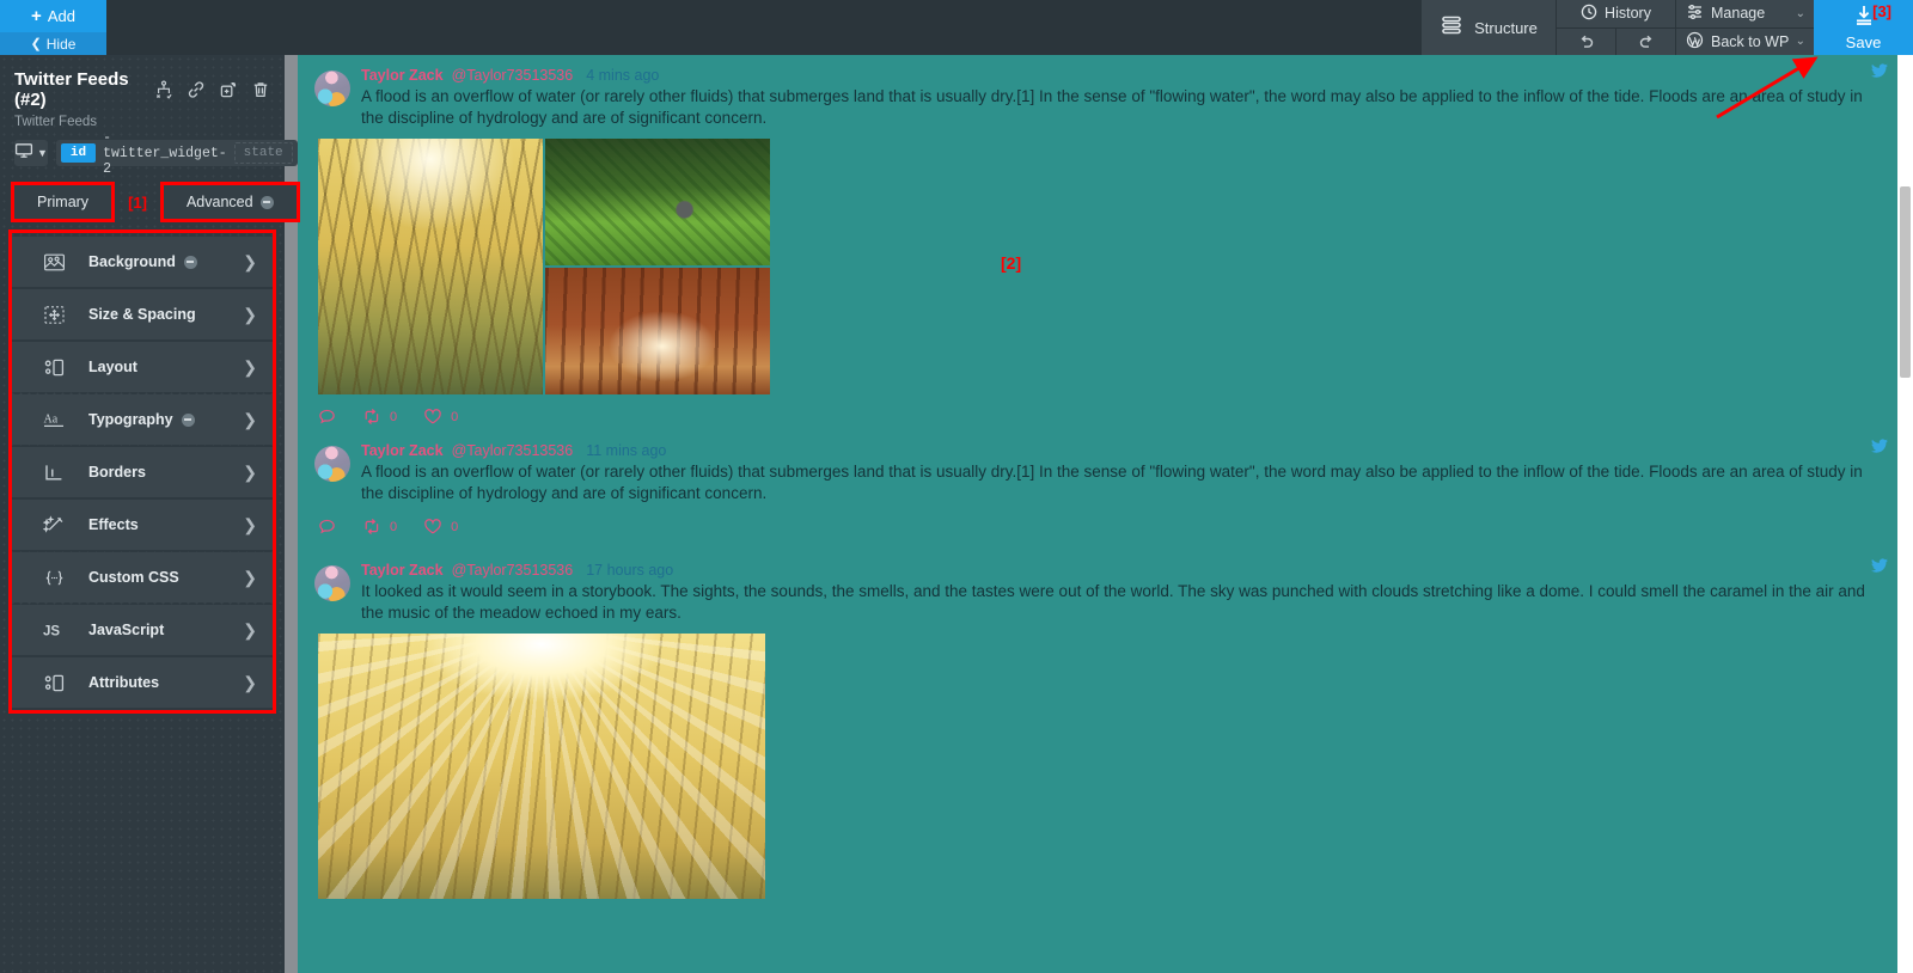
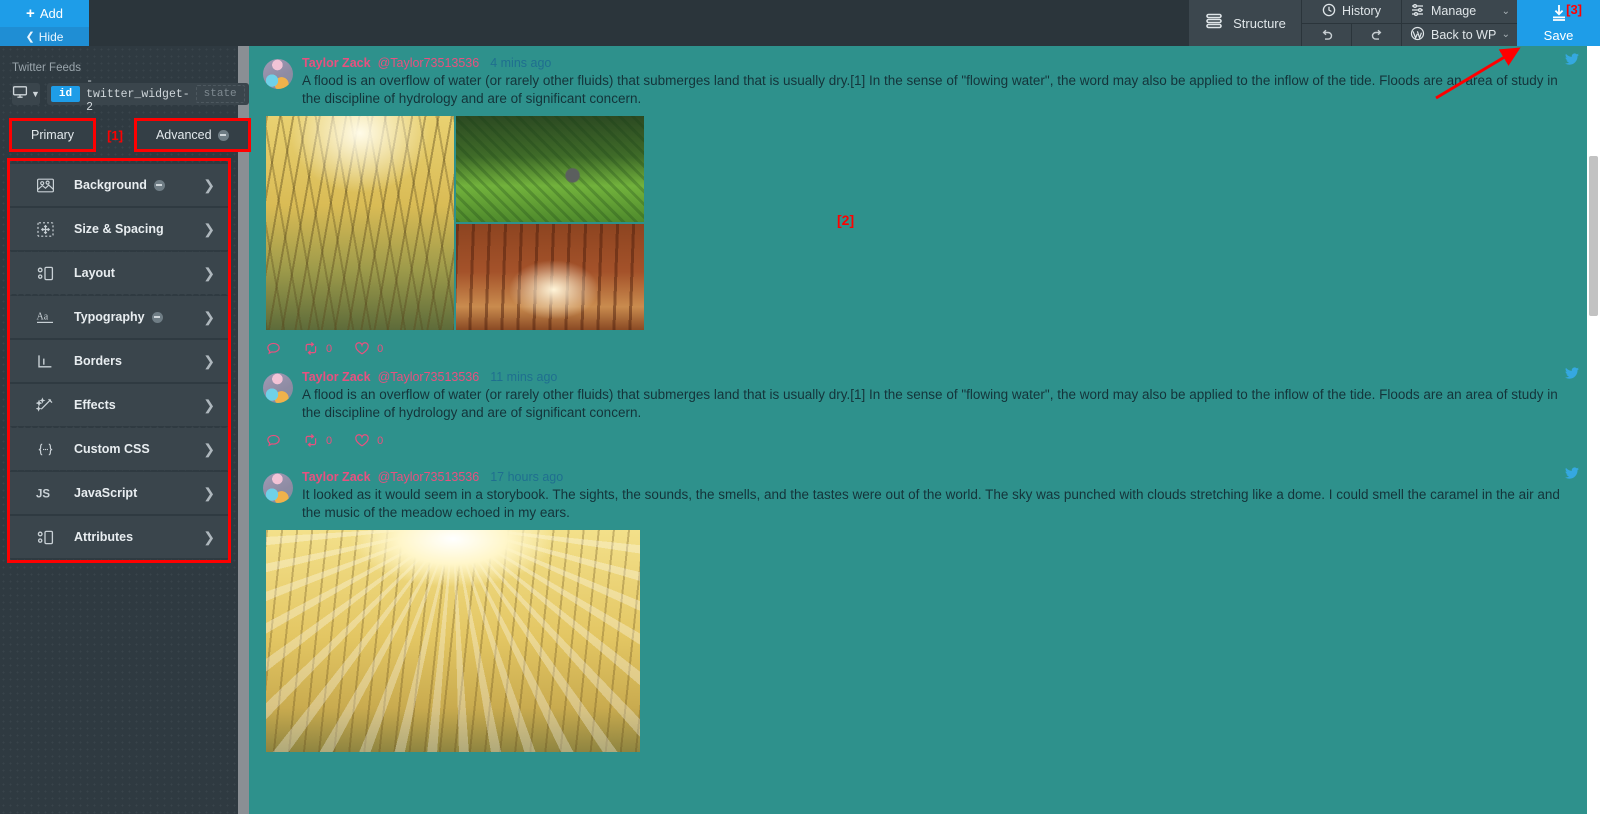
  +
  Add
  ❮
  Hide
  Structure
  History
  Manage
  ⌄
  Back to WP
  ⌄
  [3]
  Save
- Twitter Feeds (#2)
  Twitter Feeds
  ▼
  id
  -twitter_widget-2
  state
  Primary
  [1]
  Advanced
  Background
  ❯
  Size & Spacing
  ❯
  Layout
  ❯
  Aa
  Typography
  ❯
  Borders
  ❯
  Effects
  ❯
  Custom CSS
  ❯
  JS
  JavaScript
  ❯
  Attributes
  ❯
  Taylor Zack
  @Taylor73513536
  4 mins ago
  A flood is an overflow of water (or rarely other fluids) that submerges land that is usually dry.[1] In the sense of "flowing water", the word may also be applied to the inflow of the tide. Floods are an area of study in the discipline of hydrology and are of significant concern.
  0
  0
  Taylor Zack
  @Taylor73513536
  11 mins ago
  A flood is an overflow of water (or rarely other fluids) that submerges land that is usually dry.[1] In the sense of "flowing water", the word may also be applied to the inflow of the tide. Floods are an area of study in the discipline of hydrology and are of significant concern.
  0
  0
  Taylor Zack
  @Taylor73513536
  17 hours ago
  It looked as it would seem in a storybook. The sights, the sounds, the smells, and the tastes were out of the world. The sky was punched with clouds stretching like a dome. I could smell the caramel in the air and the music of the meadow echoed in my ears.
  [2]
